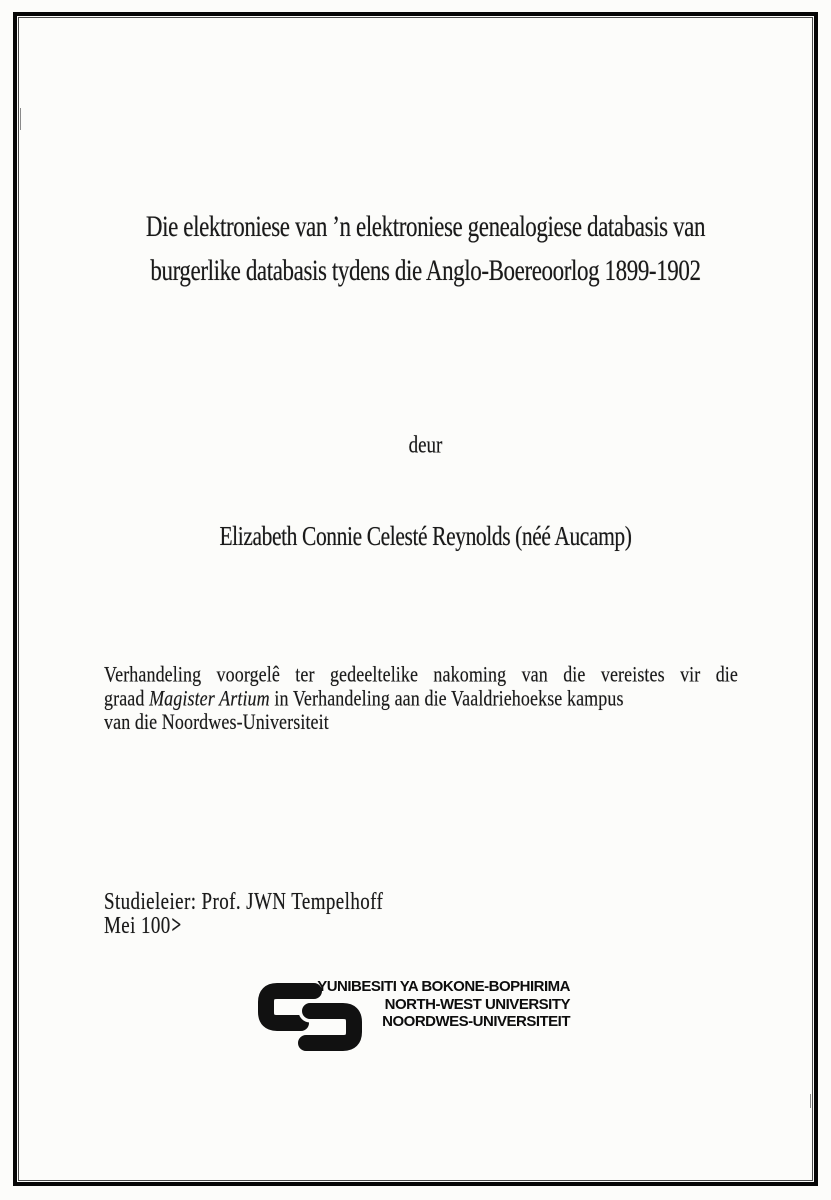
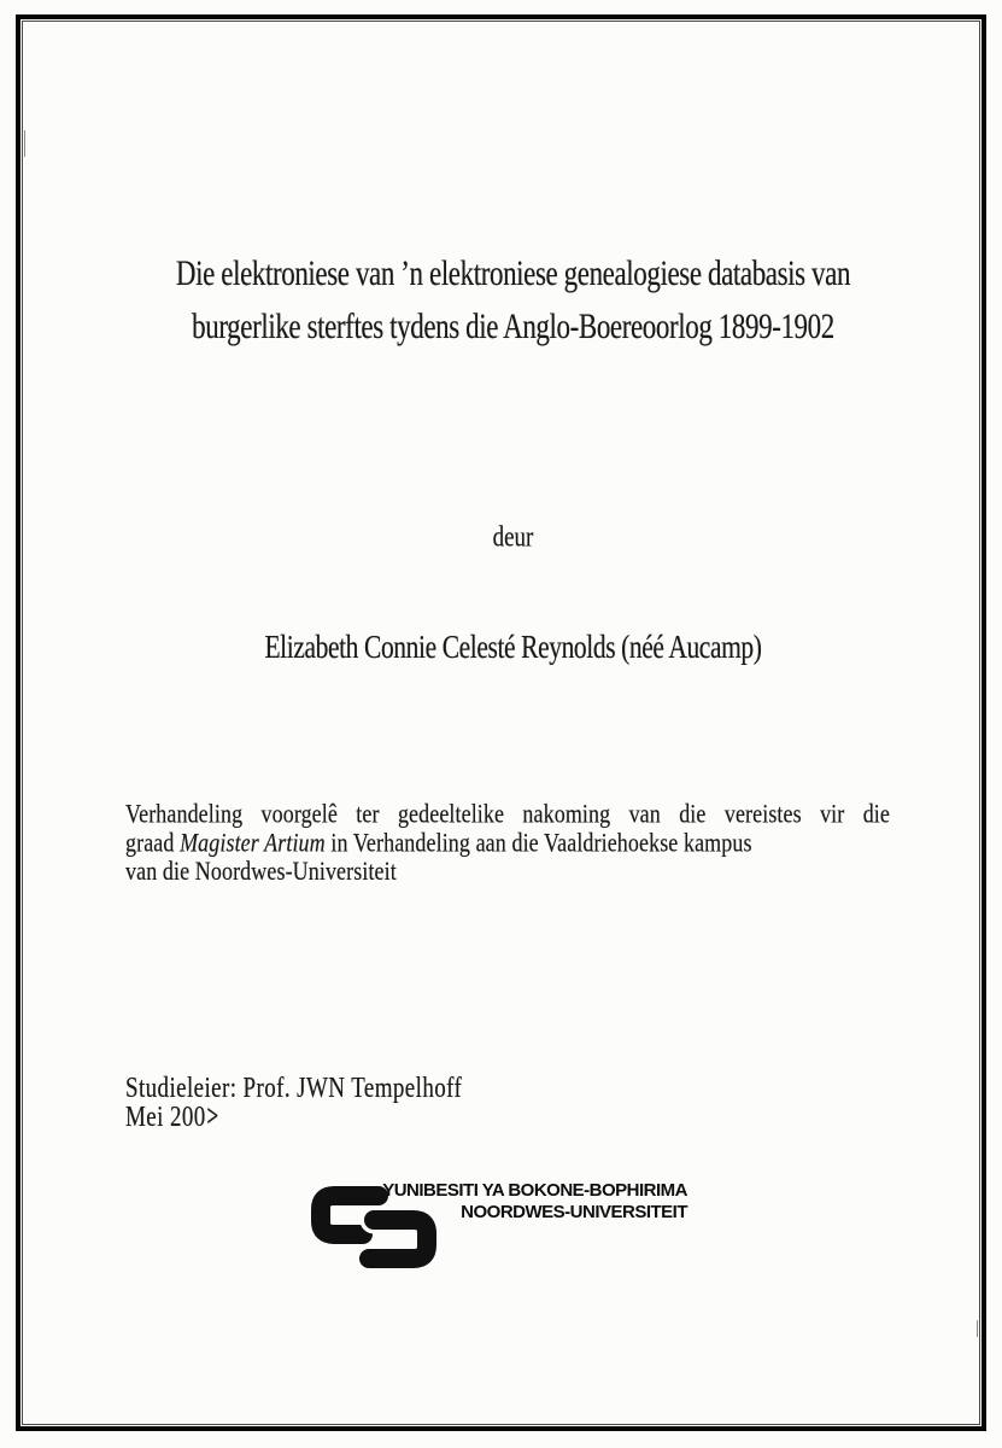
  Die elektroniese van ’n elektroniese genealogiese databasis van
- burgerlike databasis tydens die Anglo-Boereoorlog 1899-1902
+ burgerlike sterftes tydens die Anglo-Boereoorlog 1899-1902
  deur
  Elizabeth Connie Celesté Reynolds (néé Aucamp)
  Verhandeling voorgelê ter gedeeltelike nakoming van die vereistes vir die
  graad Magister Artium in Verhandeling aan die Vaaldriehoekse kampus
  van die Noordwes-Universiteit
  Studieleier: Prof. JWN Tempelhoff
- Mei 100>
+ Mei 200>
  YUNIBESITI YA BOKONE-BOPHIRIMA
- NORTH-WEST UNIVERSITY
  NOORDWES-UNIVERSITEIT
